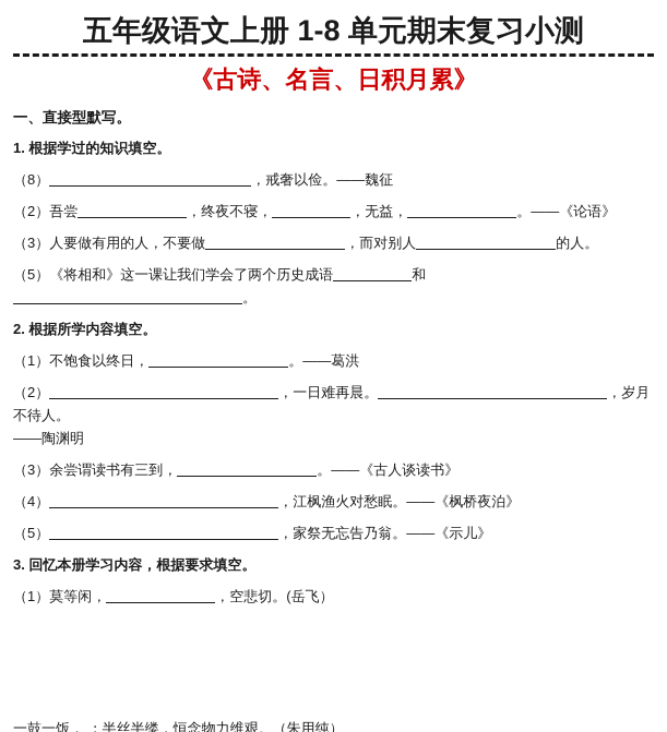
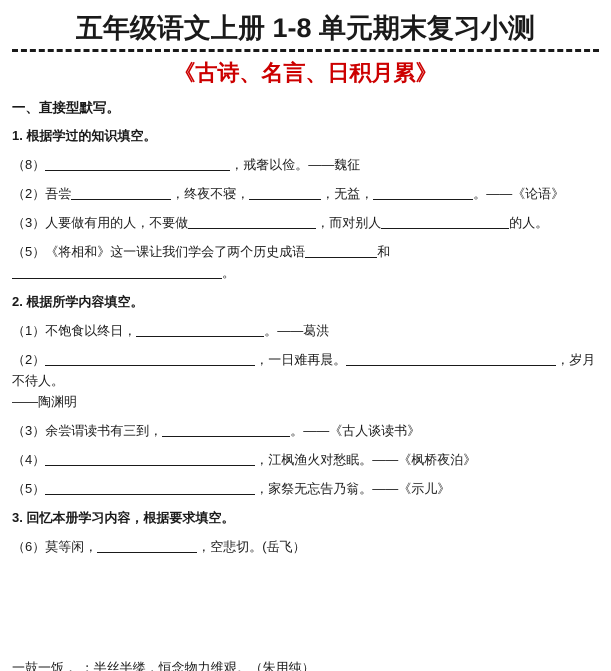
  五年级语文上册 1-8 单元期末复习小测
  《古诗、名言、日积月累》
  一、直接型默写。
  1. 根据学过的知识填空。
  （8） ，戒奢以俭。——魏征
  （2）吾尝 ，终夜不寝， ，无益， 。——《论语》
  （3）人要做有用的人，不要做 ，而对别人 的人。
  （5）《将相和》这一课让我们学会了两个历史成语 和
  。
  2. 根据所学内容填空。
  （1）不饱食以终日， 。——葛洪
  （2） ，一日难再晨。 ，岁月不待人。
  ——陶渊明
  （3）余尝谓读书有三到， 。——《古人谈读书》
  （4） ，江枫渔火对愁眠。——《枫桥夜泊》
  （5） ，家祭无忘告乃翁。——《示儿》
  3. 回忆本册学习内容，根据要求填空。
- （1）莫等闲， ，空悲切。(岳飞）
+ （6）莫等闲， ，空悲切。(岳飞）
  一鼓一饭， ；半丝半缕，恒念物力维艰。（朱用纯）
